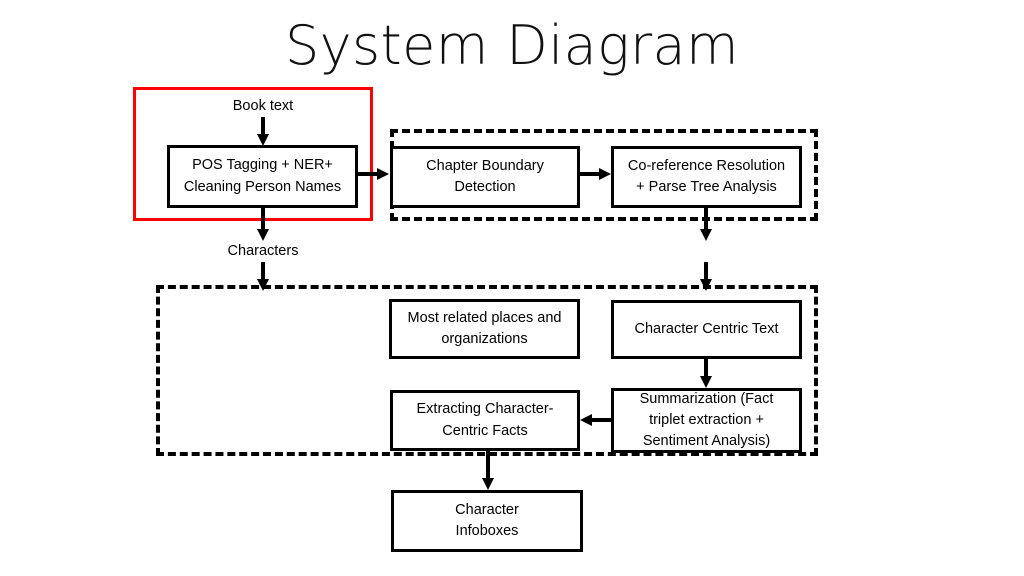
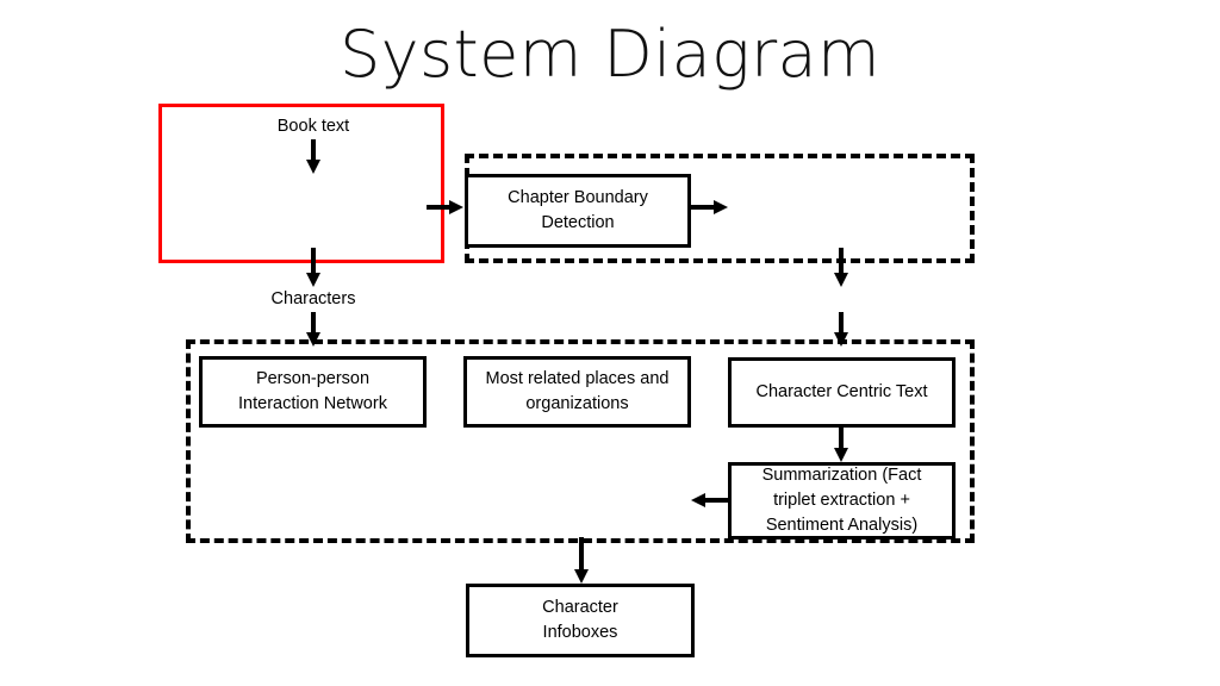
  System Diagram
  Book text
- POS Tagging + NER+
- Cleaning Person Names
  Chapter Boundary
  Detection
- Co-reference Resolution
- + Parse Tree Analysis
  Characters
+ Person-person
+ Interaction Network
  Most related places and
  organizations
  Character Centric Text
  Summarization (Fact
  triplet extraction +
  Sentiment Analysis)
- Extracting Character-
- Centric Facts
  Character
  Infoboxes
